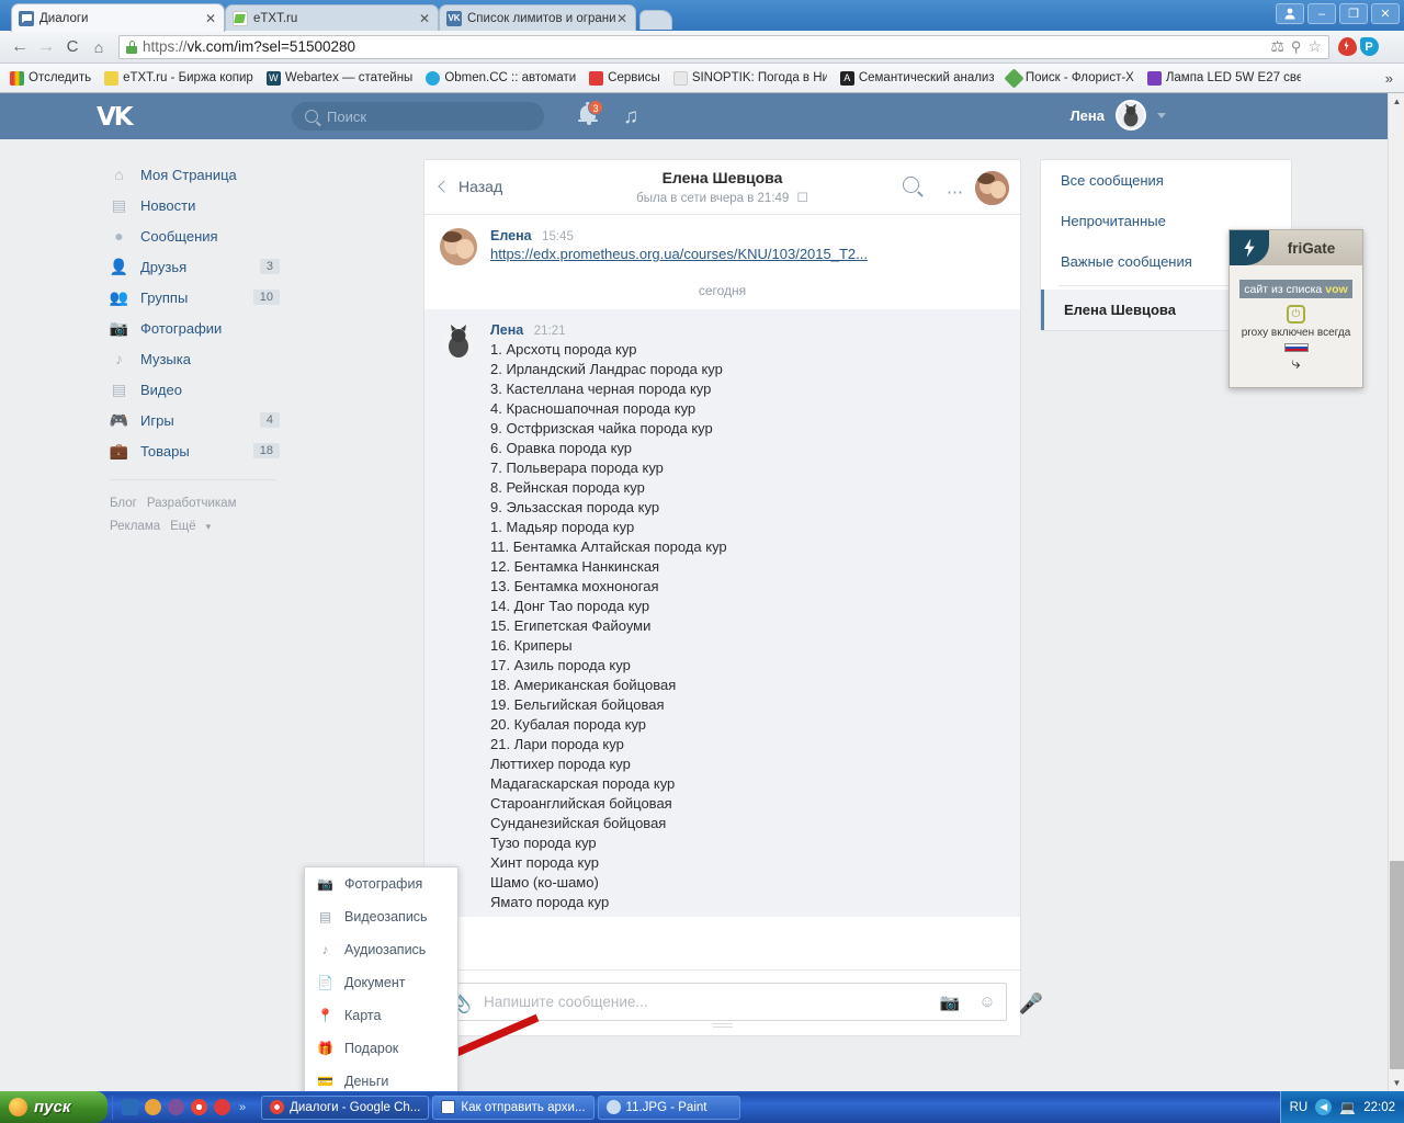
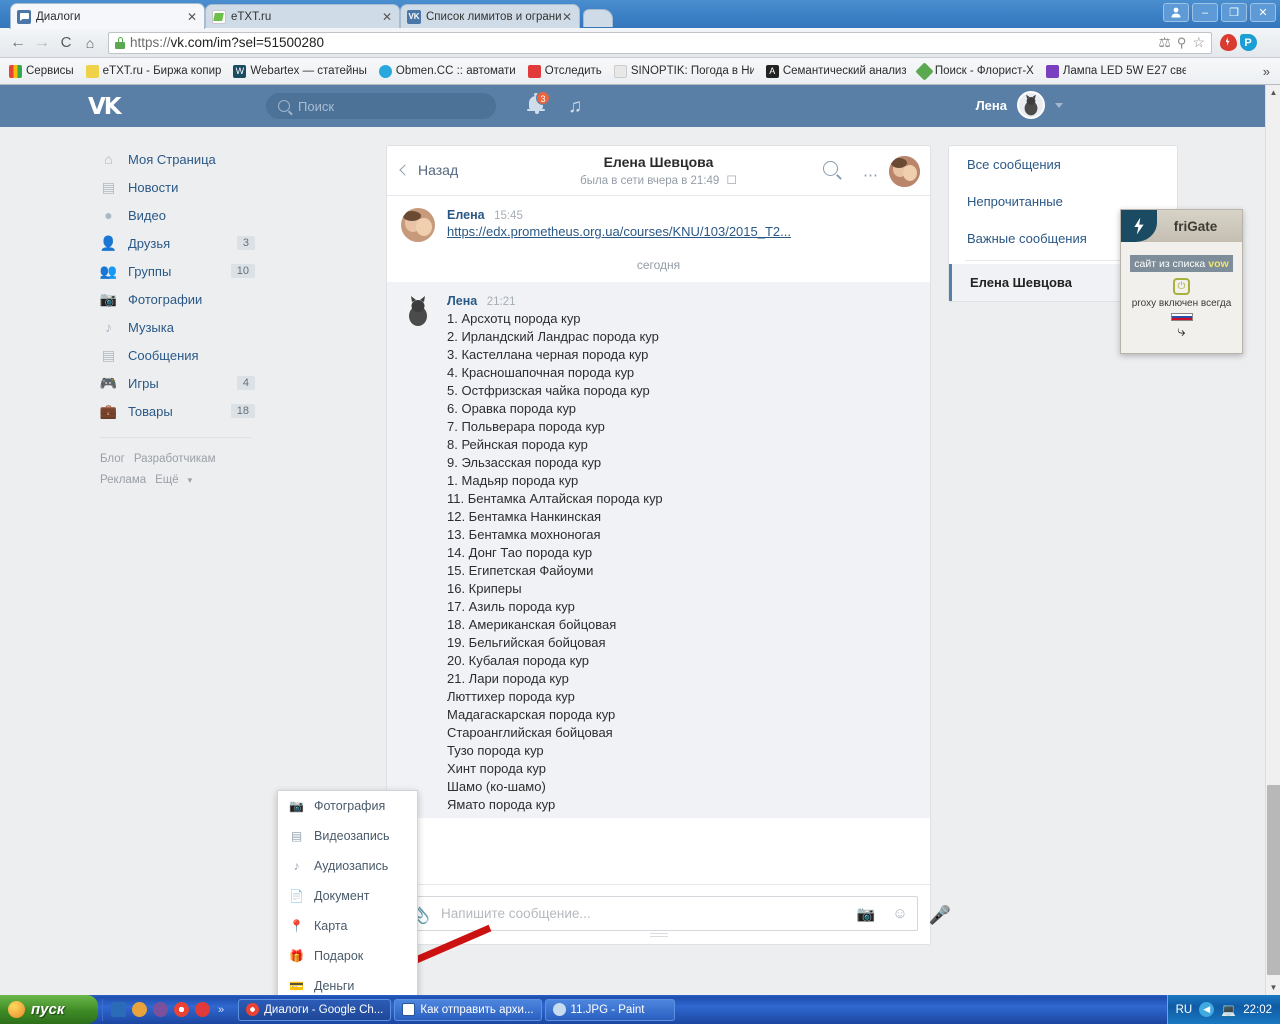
  Диалоги
  ✕
  eTXT.ru
  ✕
  VK
  Список лимитов и ограни
  ✕
  –
  ❐
  ✕
  ←
  →
  C
  ⌂
  https://vk.com/im?sel=51500280
  ⚖
  ⚲
  ☆
  P
- Отследить
+ Сервисы
  eTXT.ru - Биржа копир
  W
  Webartex — статейны
  Obmen.CC :: автомати
- Сервисы
+ Отследить
  SINOPTIK: Погода в Ни
  A
  Семантический анализ
  Поиск - Флорист-X
  Лампа LED 5W E27 све
  »
  VK
  Поиск
  3
  ♫
  Лена
  ⌂
  Моя Страница
  ▤
  Новости
  ●
- Сообщения
+ Видео
  👤
  Друзья
  3
  👥
  Группы
  10
  📷
  Фотографии
  ♪
  Музыка
  ▤
- Видео
+ Сообщения
  🎮
  Игры
  4
  💼
  Товары
  18
  Блог Разработчикам
  Реклама Ещё ▾
  Назад
  Елена Шевцова
  была в сети вчера в 21:49 ☐
  ⋯
  Елена 15:45
  https://edx.prometheus.org.ua/courses/KNU/103/2015_T2...
  сегодня
  Лена 21:21
  1. Арсхотц порода кур
  2. Ирландский Ландрас порода кур
  3. Кастеллана черная порода кур
  4. Красношапочная порода кур
- 9. Остфризская чайка порода кур
+ 5. Остфризская чайка порода кур
  6. Оравка порода кур
  7. Польверара порода кур
  8. Рейнская порода кур
  9. Эльзасская порода кур
  1. Мадьяр порода кур
  11. Бентамка Алтайская порода кур
  12. Бентамка Нанкинская
  13. Бентамка мохноногая
  14. Донг Тао порода кур
  15. Египетская Файоуми
  16. Криперы
  17. Азиль порода кур
  18. Американская бойцовая
  19. Бельгийская бойцовая
  20. Кубалая порода кур
  21. Лари порода кур
  Люттихер порода кур
  Мадагаскарская порода кур
  Староанглийская бойцовая
- Сунданезийская бойцовая
  Тузо порода кур
  Хинт порода кур
  Шамо (ко-шамо)
  Ямато порода кур
  📎
  Напишите сообщение...
  📷
  ☺
  🎤
  Все сообщения
  Непрочитанные
  Важные сообщения
  Елена Шевцова
  📷
  Фотография
  ▤
  Видеозапись
  ♪
  Аудиозапись
  📄
  Документ
  📍
  Карта
  🎁
  Подарок
  💳
  Деньги
  friGate
  сайт из списка
  vow
  ⏻
  proxy включен всегда
  ⤷
  ▲
  ▼
  пуск
  »
  Диалоги - Google Ch...
  Как отправить архи...
  11.JPG - Paint
  RU
  ◀
  💻
  22:02
